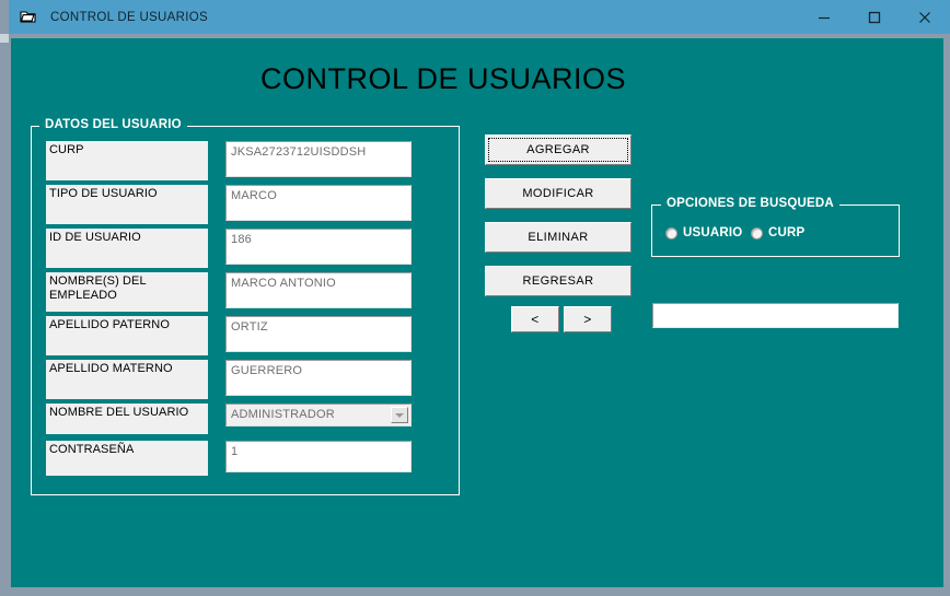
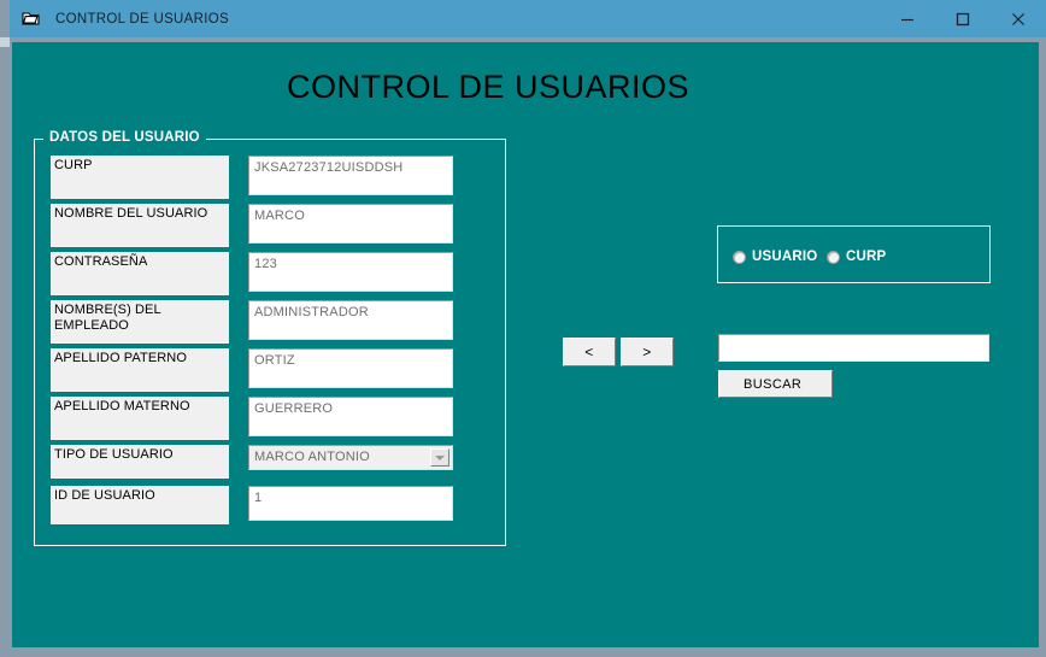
  CONTROL DE USUARIOS
  CONTROL DE USUARIOS
  DATOS DEL USUARIO
  CURP
  JKSA2723712UISDDSH
- TIPO DE USUARIO
+ NOMBRE DEL USUARIO
  MARCO
- ID DE USUARIO
+ CONTRASEÑA
- 186
+ 123
  NOMBRE(S) DEL EMPLEADO
- MARCO ANTONIO
+ ADMINISTRADOR
  APELLIDO PATERNO
  ORTIZ
  APELLIDO MATERNO
  GUERRERO
- NOMBRE DEL USUARIO
+ TIPO DE USUARIO
- ADMINISTRADOR
+ MARCO ANTONIO
- CONTRASEÑA
+ ID DE USUARIO
  1
- AGREGAR
- MODIFICAR
- ELIMINAR
- REGRESAR
  <
  >
- OPCIONES DE BUSQUEDA
  USUARIO
  CURP
+ BUSCAR
